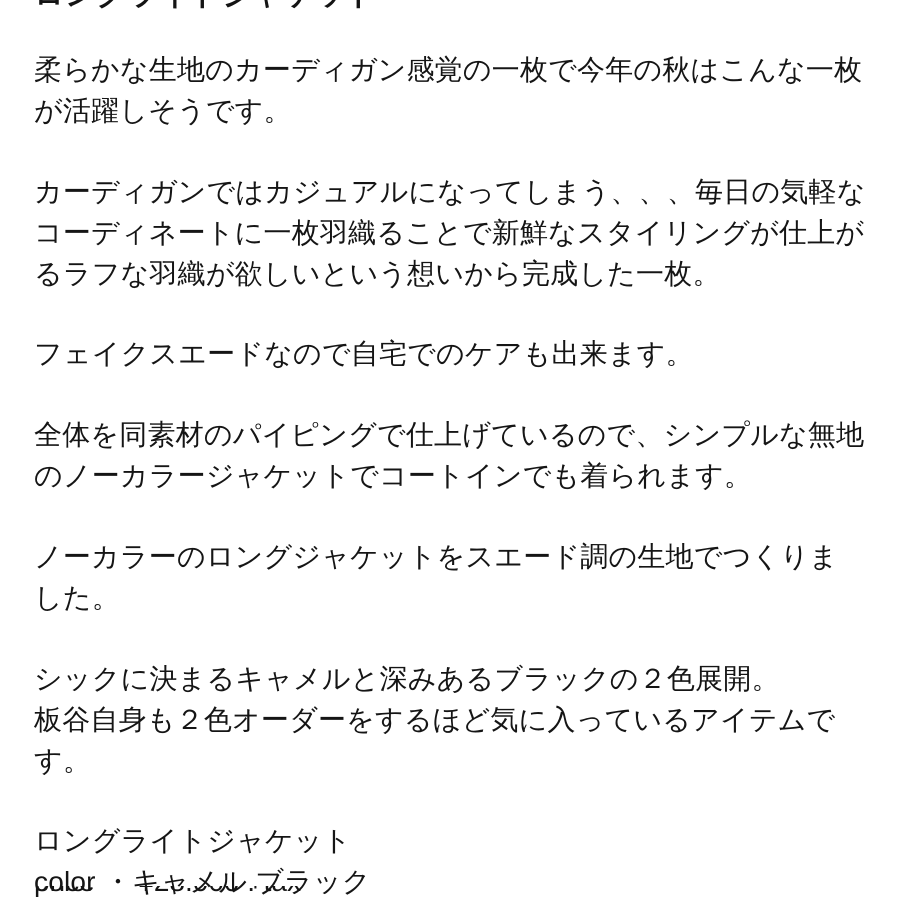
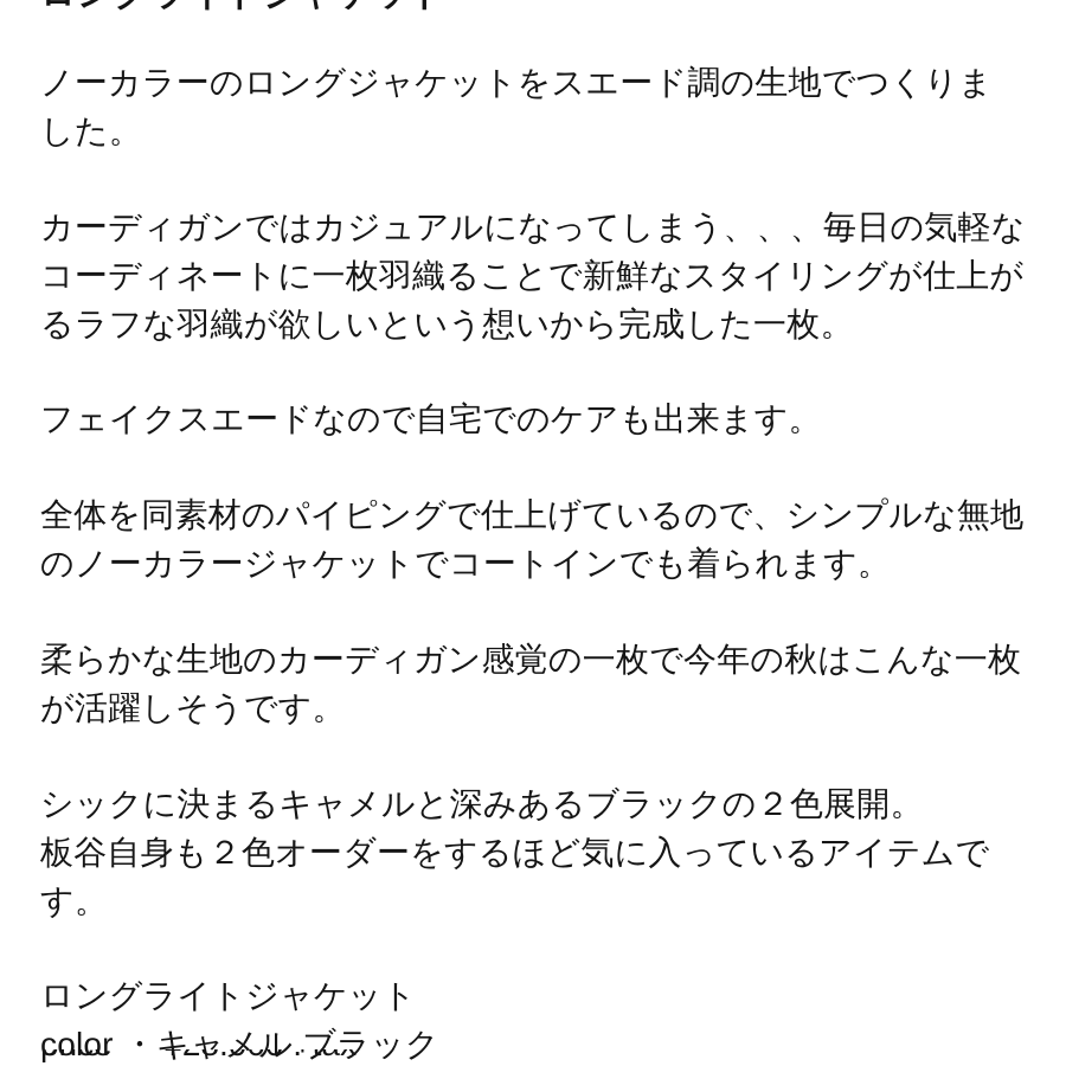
- 柔らかな生地のカーディガン感覚の一枚で今年の秋はこんな一枚が活躍しそうです。
+ ノーカラーのロングジャケットをスエード調の生地でつくりました。
  カーディガンではカジュアルになってしまう、、、毎日の気軽なコーディネートに一枚羽織ることで新鮮なスタイリングが仕上がるラフな羽織が欲しいという想いから完成した一枚。
  フェイクスエードなので自宅でのケアも出来ます。
  全体を同素材のパイピングで仕上げているので、シンプルな無地のノーカラージャケットでコートインでも着られます。
- ノーカラーのロングジャケットをスエード調の生地でつくりました。
+ 柔らかな生地のカーディガン感覚の一枚で今年の秋はこんな一枚が活躍しそうです。
  シックに決まるキャメルと深みあるブラックの２色展開。
  板谷自身も２色オーダーをするほど気に入っているアイテムです。
  ロングライトジャケット
  color ・キャメル.ブラック
